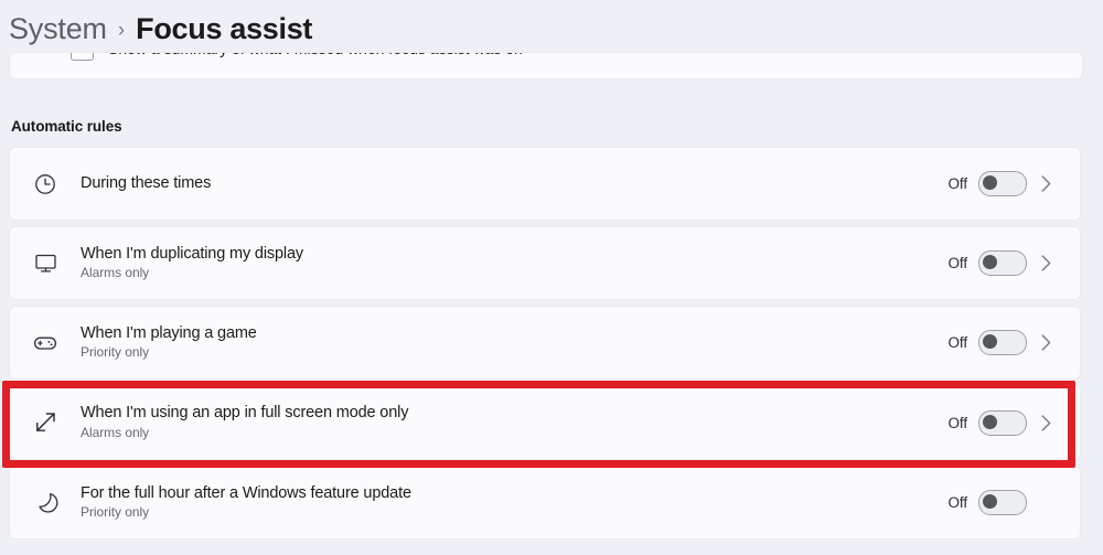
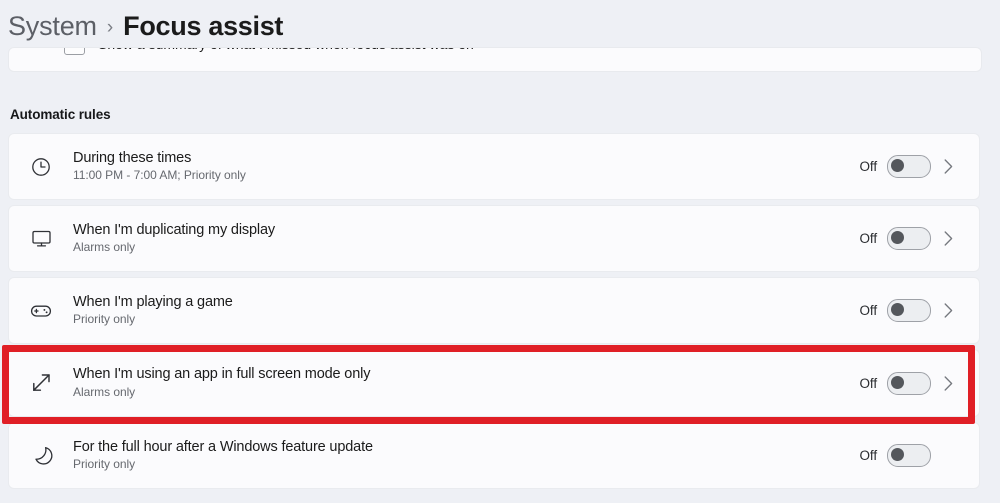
  System
  ›
  Focus assist
  Automatic rules
  During these times
+ 11:00 PM - 7:00 AM; Priority only
  Off
  When I'm duplicating my display
  Alarms only
  Off
  When I'm playing a game
  Priority only
  Off
  When I'm using an app in full screen mode only
  Alarms only
  Off
  For the full hour after a Windows feature update
  Priority only
  Off
